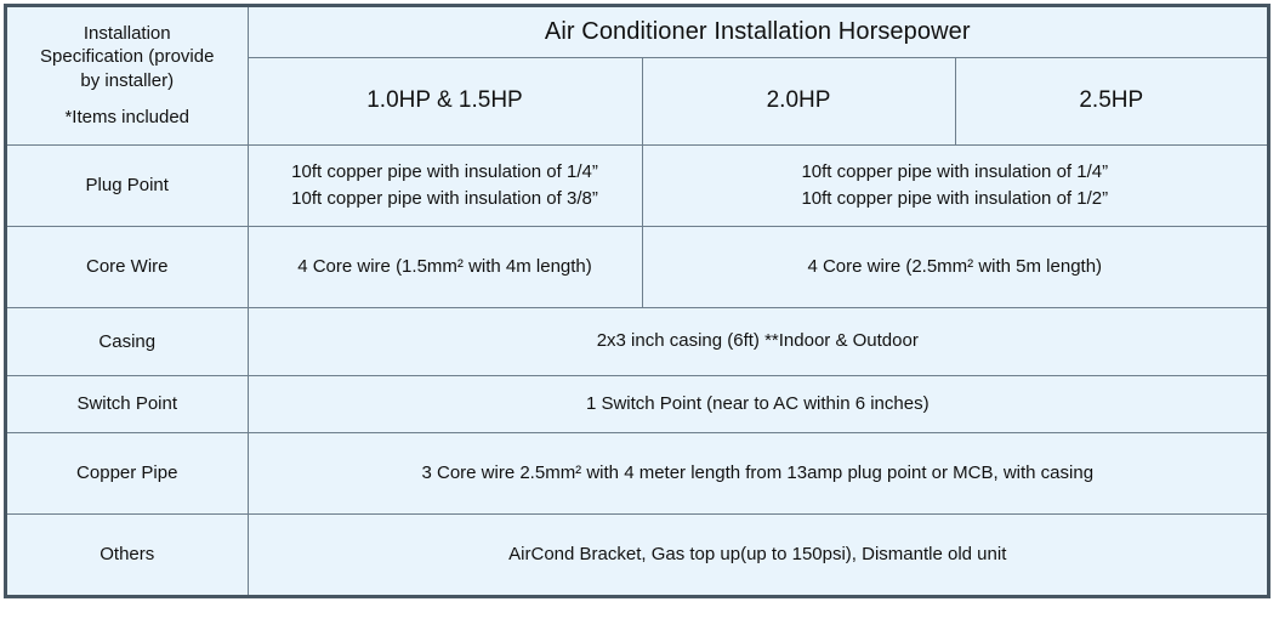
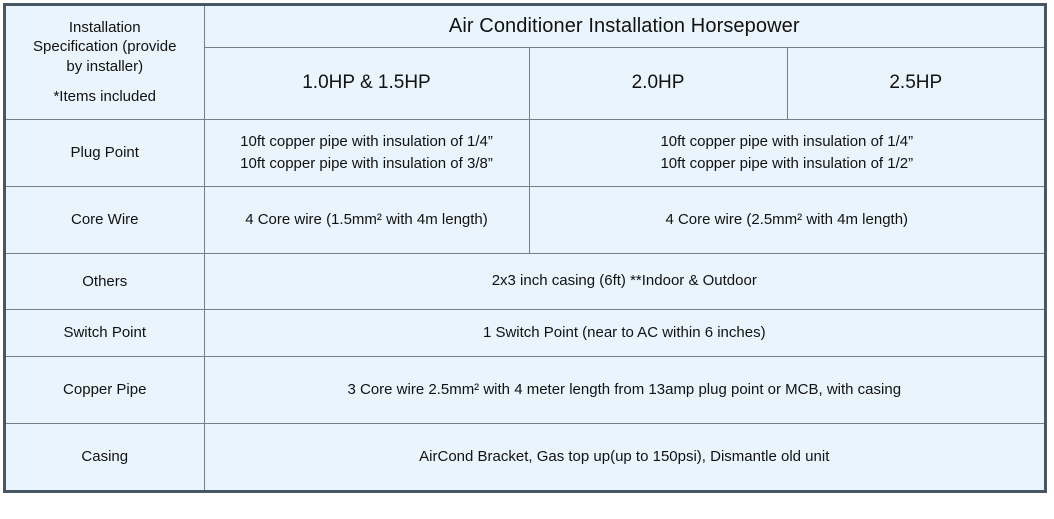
  Installation Specification (provide by installer) *Items included	Air Conditioner Installation Horsepower
  1.0HP & 1.5HP	2.0HP	2.5HP
  Plug Point	10ft copper pipe with insulation of 1/4” 10ft copper pipe with insulation of 3/8”	10ft copper pipe with insulation of 1/4” 10ft copper pipe with insulation of 1/2”
- Core Wire	4 Core wire (1.5mm² with 4m length)	4 Core wire (2.5mm² with 5m length)
+ Core Wire	4 Core wire (1.5mm² with 4m length)	4 Core wire (2.5mm² with 4m length)
- Casing	2x3 inch casing (6ft) **Indoor & Outdoor
+ Others	2x3 inch casing (6ft) **Indoor & Outdoor
  Switch Point	1 Switch Point (near to AC within 6 inches)
  Copper Pipe	3 Core wire 2.5mm² with 4 meter length from 13amp plug point or MCB, with casing
- Others	AirCond Bracket, Gas top up(up to 150psi), Dismantle old unit
+ Casing	AirCond Bracket, Gas top up(up to 150psi), Dismantle old unit
